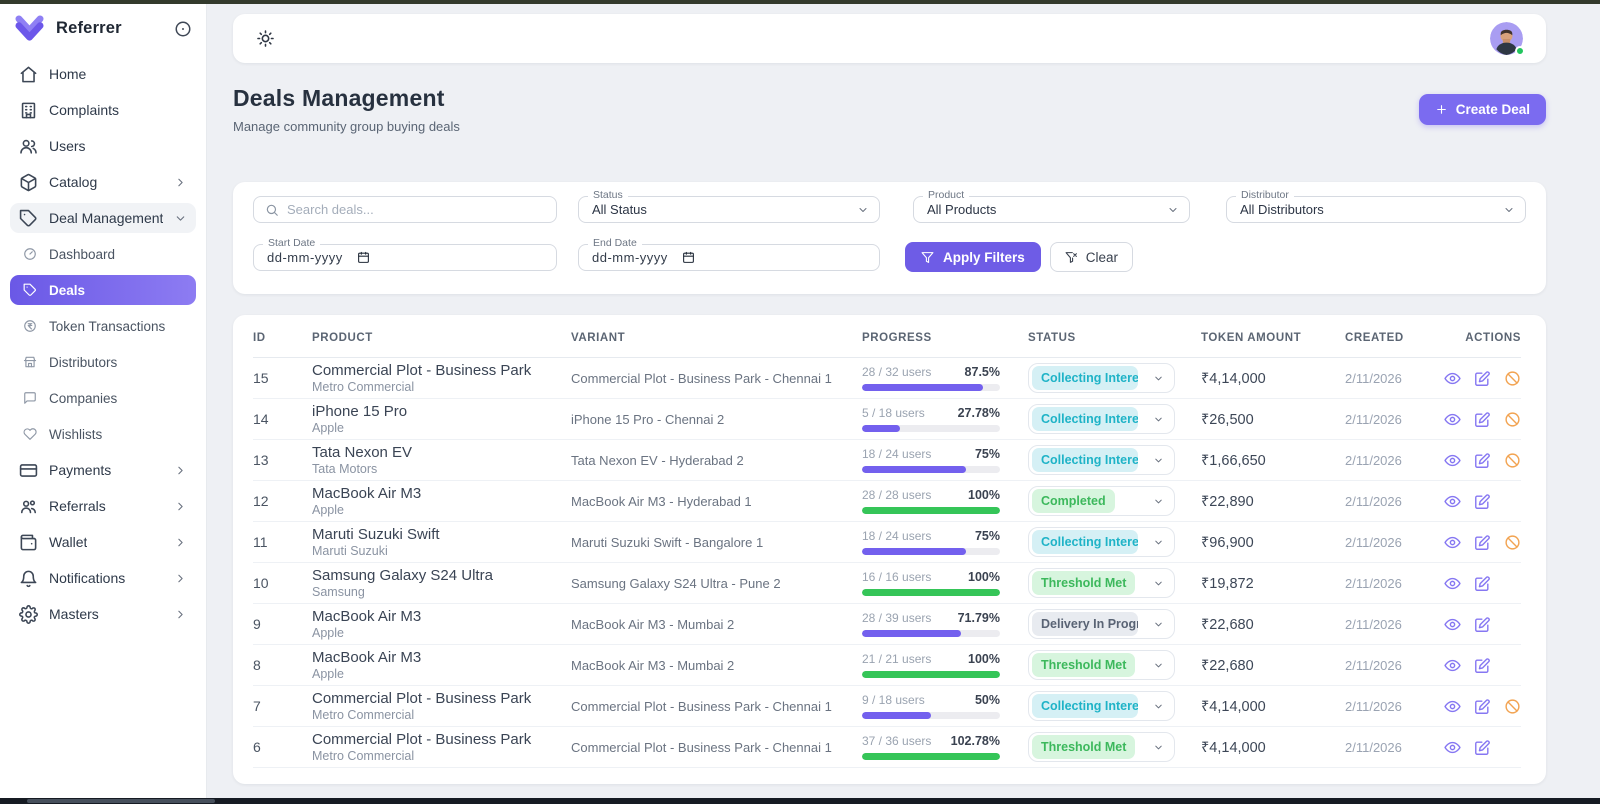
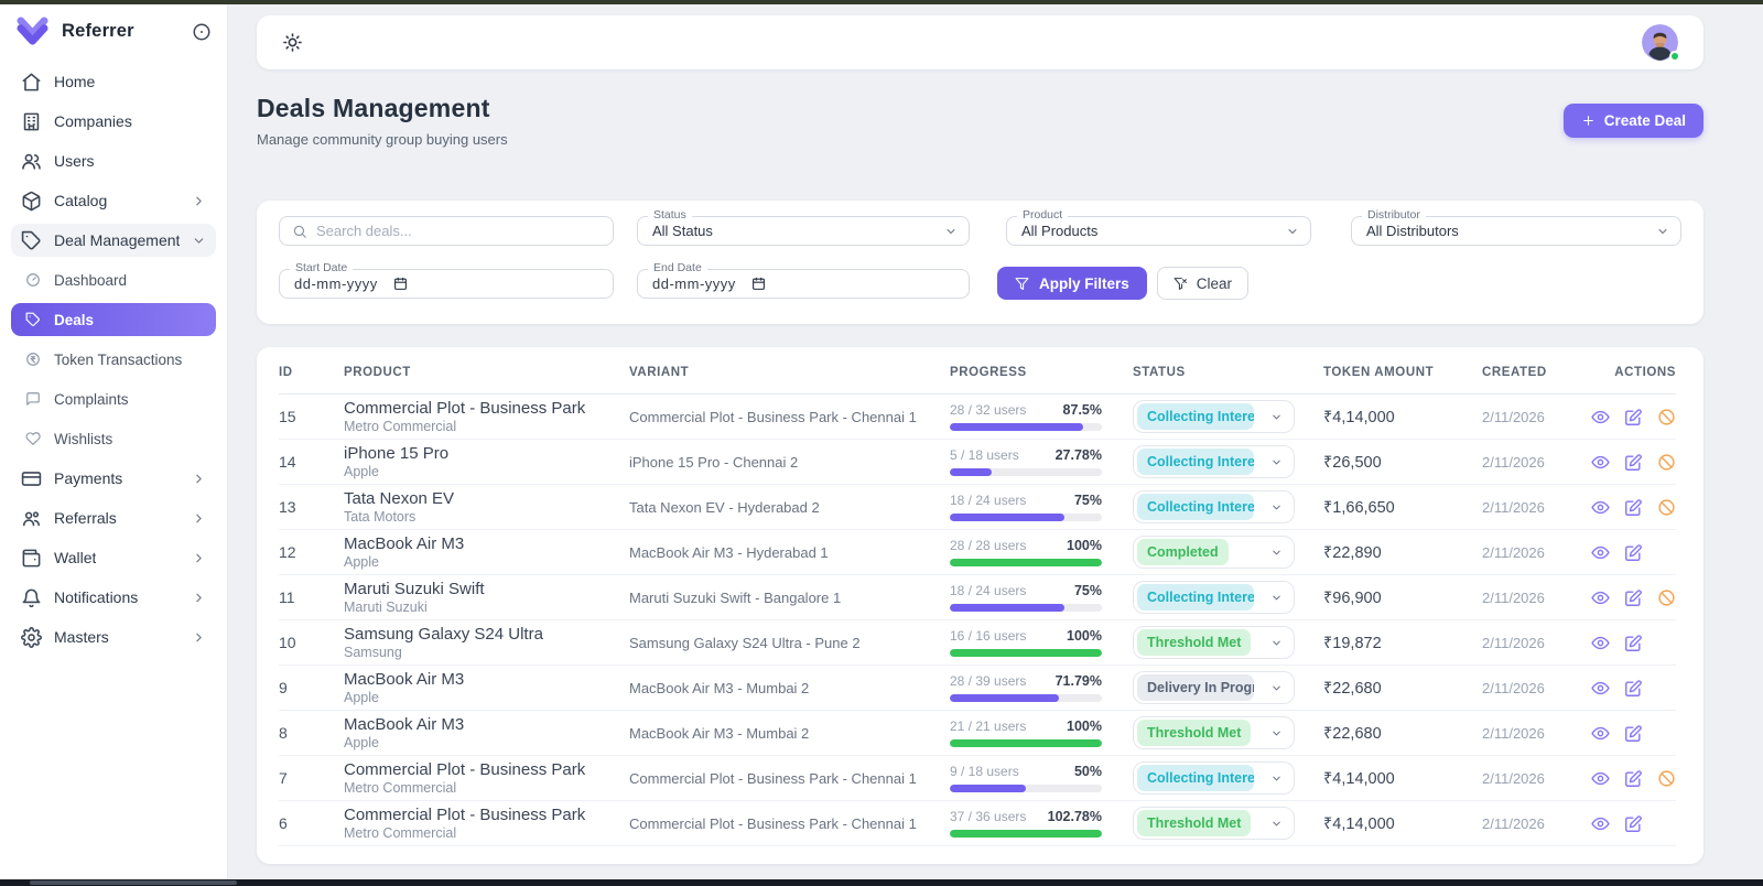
  Referrer
  Home
- Complaints
+ Companies
  Users
  Catalog
  Deal Management
  Dashboard
  Deals
  Token Transactions
- Distributors
- Companies
+ Complaints
  Wishlists
  Payments
  Referrals
  Wallet
  Notifications
  Masters
  Deals Management
- Manage community group buying deals
+ Manage community group buying users
  Create Deal
  Search deals...
  Status
  All Status
  Product
  All Products
  Distributor
  All Distributors
  Start Date
  dd-mm-yyyy
  End Date
  dd-mm-yyyy
  Apply Filters
  Clear
  ID
  PRODUCT
  VARIANT
  PROGRESS
  STATUS
  TOKEN AMOUNT
  CREATED
  ACTIONS
  15
  Commercial Plot - Business Park
  Metro Commercial
  Commercial Plot - Business Park - Chennai 1
  28 / 32 users
  87.5%
  Collecting Intere
  ₹4,14,000
  2/11/2026
  14
  iPhone 15 Pro
  Apple
  iPhone 15 Pro - Chennai 2
  5 / 18 users
  27.78%
  Collecting Intere
  ₹26,500
  2/11/2026
  13
  Tata Nexon EV
  Tata Motors
  Tata Nexon EV - Hyderabad 2
  18 / 24 users
  75%
  Collecting Intere
  ₹1,66,650
  2/11/2026
  12
  MacBook Air M3
  Apple
  MacBook Air M3 - Hyderabad 1
  28 / 28 users
  100%
  Completed
  ₹22,890
  2/11/2026
  11
  Maruti Suzuki Swift
  Maruti Suzuki
  Maruti Suzuki Swift - Bangalore 1
  18 / 24 users
  75%
  Collecting Intere
  ₹96,900
  2/11/2026
  10
  Samsung Galaxy S24 Ultra
  Samsung
  Samsung Galaxy S24 Ultra - Pune 2
  16 / 16 users
  100%
  Threshold Met
  ₹19,872
  2/11/2026
  9
  MacBook Air M3
  Apple
  MacBook Air M3 - Mumbai 2
  28 / 39 users
  71.79%
  Delivery In Prog
  ₹22,680
  2/11/2026
  8
  MacBook Air M3
  Apple
  MacBook Air M3 - Mumbai 2
  21 / 21 users
  100%
  Threshold Met
  ₹22,680
  2/11/2026
  7
  Commercial Plot - Business Park
  Metro Commercial
  Commercial Plot - Business Park - Chennai 1
  9 / 18 users
  50%
  Collecting Intere
  ₹4,14,000
  2/11/2026
  6
  Commercial Plot - Business Park
  Metro Commercial
  Commercial Plot - Business Park - Chennai 1
  37 / 36 users
  102.78%
  Threshold Met
  ₹4,14,000
  2/11/2026
